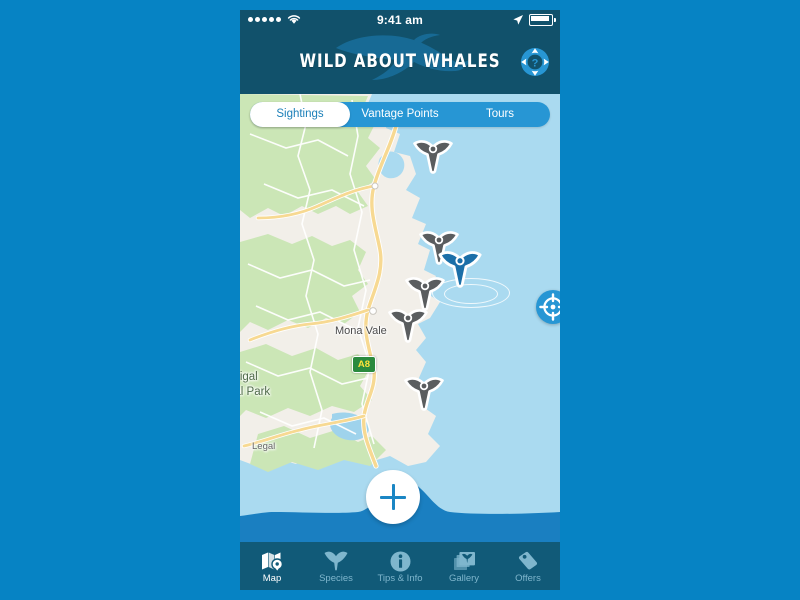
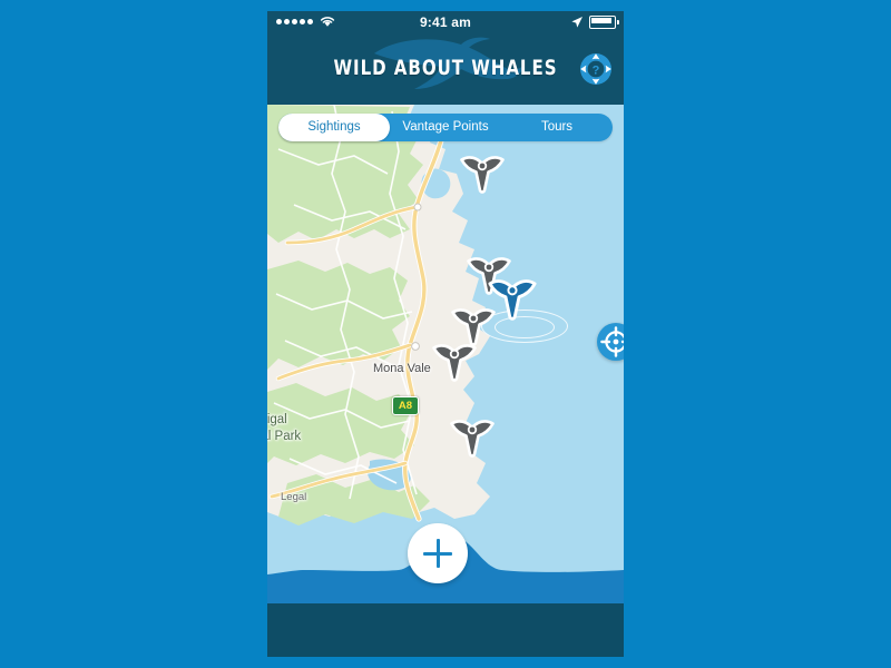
  9:41 am
  WILD ABOUT WHALES
  ?
  Mona Vale
  igal
  l Park
  Legal
  A8
  Sightings
  Vantage Points
  Tours
- Map
- Species
- Tips & Info
- Gallery
- Offers
